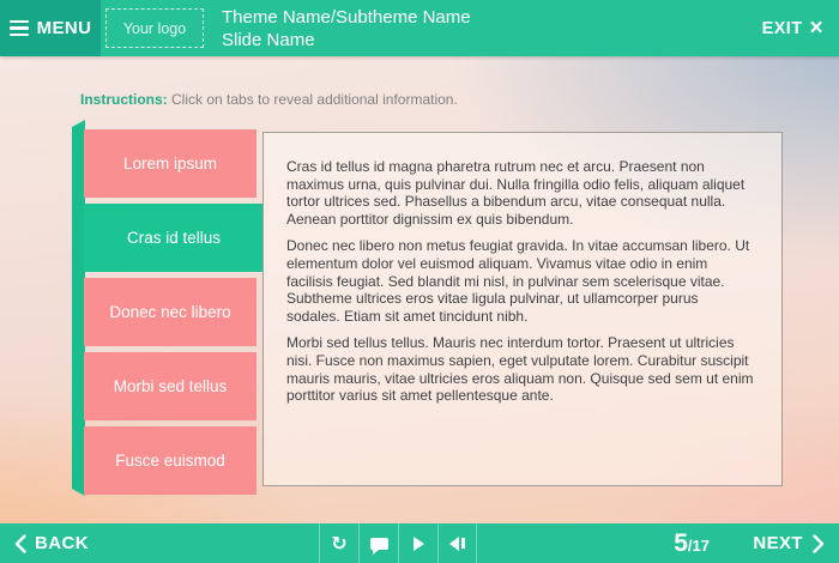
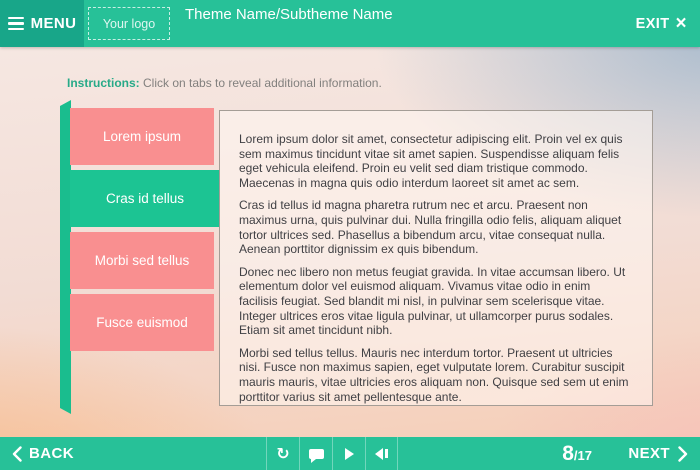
  MENU
  Your logo
  Theme Name/Subtheme Name
- Slide Name
  EXIT
  ×
  Instructions: Click on tabs to reveal additional information.
  Lorem ipsum
  Cras id tellus
- Donec nec libero
  Morbi sed tellus
  Fusce euismod
+ Lorem ipsum dolor sit amet, consectetur adipiscing elit. Proin vel ex quis sem maximus tincidunt vitae sit amet sapien. Suspendisse aliquam felis eget vehicula eleifend. Proin eu velit sed diam tristique commodo. Maecenas in magna quis odio interdum laoreet sit amet ac sem.
  Cras id tellus id magna pharetra rutrum nec et arcu. Praesent non maximus urna, quis pulvinar dui. Nulla fringilla odio felis, aliquam aliquet tortor ultrices sed. Phasellus a bibendum arcu, vitae consequat nulla. Aenean porttitor dignissim ex quis bibendum.
- Donec nec libero non metus feugiat gravida. In vitae accumsan libero. Ut elementum dolor vel euismod aliquam. Vivamus vitae odio in enim facilisis feugiat. Sed blandit mi nisl, in pulvinar sem scelerisque vitae. Subtheme ultrices eros vitae ligula pulvinar, ut ullamcorper purus sodales. Etiam sit amet tincidunt nibh.
+ Donec nec libero non metus feugiat gravida. In vitae accumsan libero. Ut elementum dolor vel euismod aliquam. Vivamus vitae odio in enim facilisis feugiat. Sed blandit mi nisl, in pulvinar sem scelerisque vitae. Integer ultrices eros vitae ligula pulvinar, ut ullamcorper purus sodales. Etiam sit amet tincidunt nibh.
  Morbi sed tellus tellus. Mauris nec interdum tortor. Praesent ut ultricies nisi. Fusce non maximus sapien, eget vulputate lorem. Curabitur suscipit mauris mauris, vitae ultricies eros aliquam non. Quisque sed sem ut enim porttitor varius sit amet pellentesque ante.
  BACK
  ↻
- 5
+ 8
  /17
  NEXT
